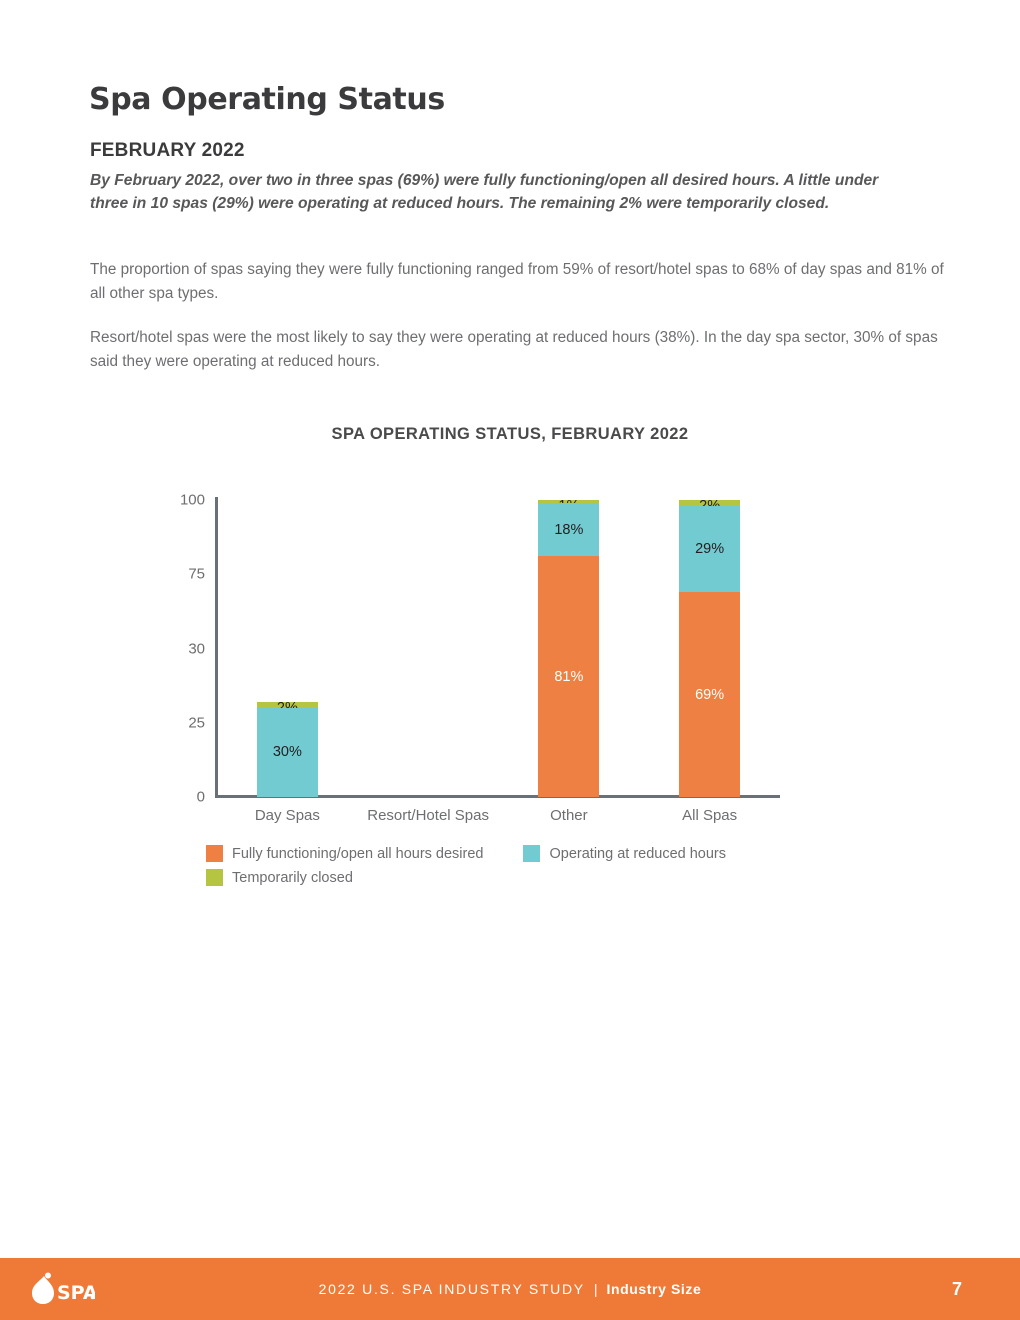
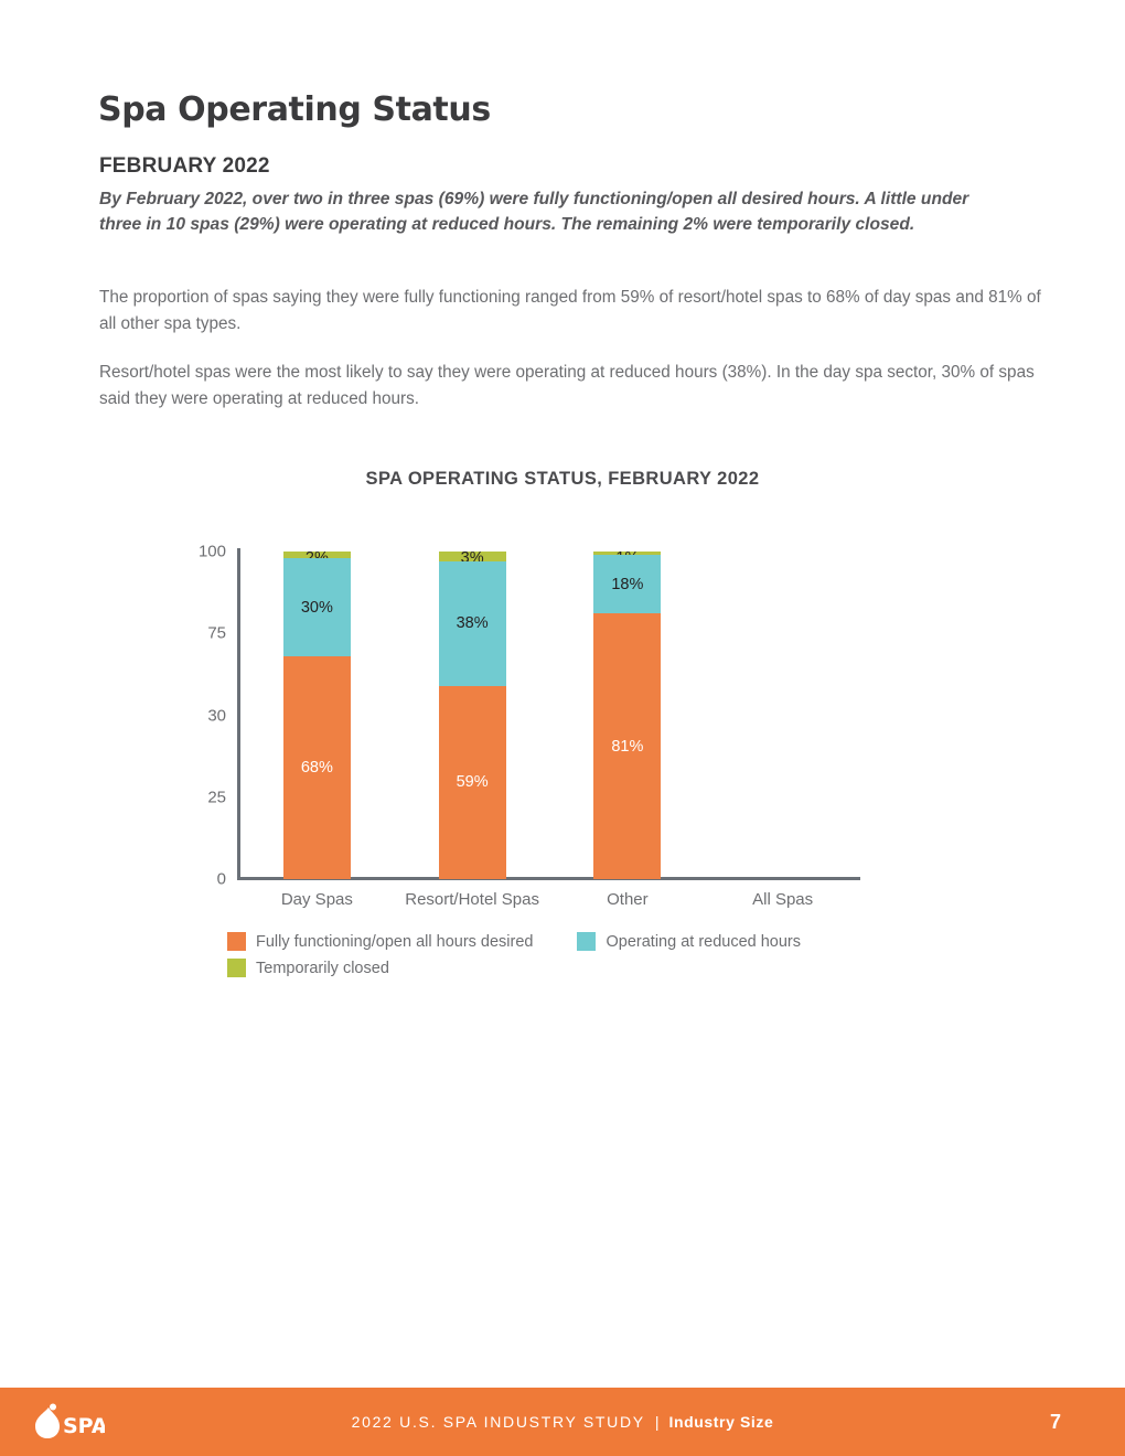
  Spa Operating Status
  FEBRUARY 2022
  By February 2022, over two in three spas (69%) were fully functioning/open all desired hours. A little under three in 10 spas (29%) were operating at reduced hours. The remaining 2% were temporarily closed.
  The proportion of spas saying they were fully functioning ranged from 59% of resort/hotel spas to 68% of day spas and 81% of all other spa types.
  Resort/hotel spas were the most likely to say they were operating at reduced hours (38%). In the day spa sector, 30% of spas said they were operating at reduced hours.
  SPA OPERATING STATUS, FEBRUARY 2022
  0
  25
  30
  75
  100
  30%
+ 68%
+ 3%
+ 38%
+ 59%
  18%
  81%
- 29%
- 69%
  Day Spas
  Resort/Hotel Spas
  Other
  All Spas
  Fully functioning/open all hours desired
  Operating at reduced hours
  Temporarily closed
  SPA
  2022 U.S. SPA INDUSTRY STUDY
  |
  Industry Size
  7
